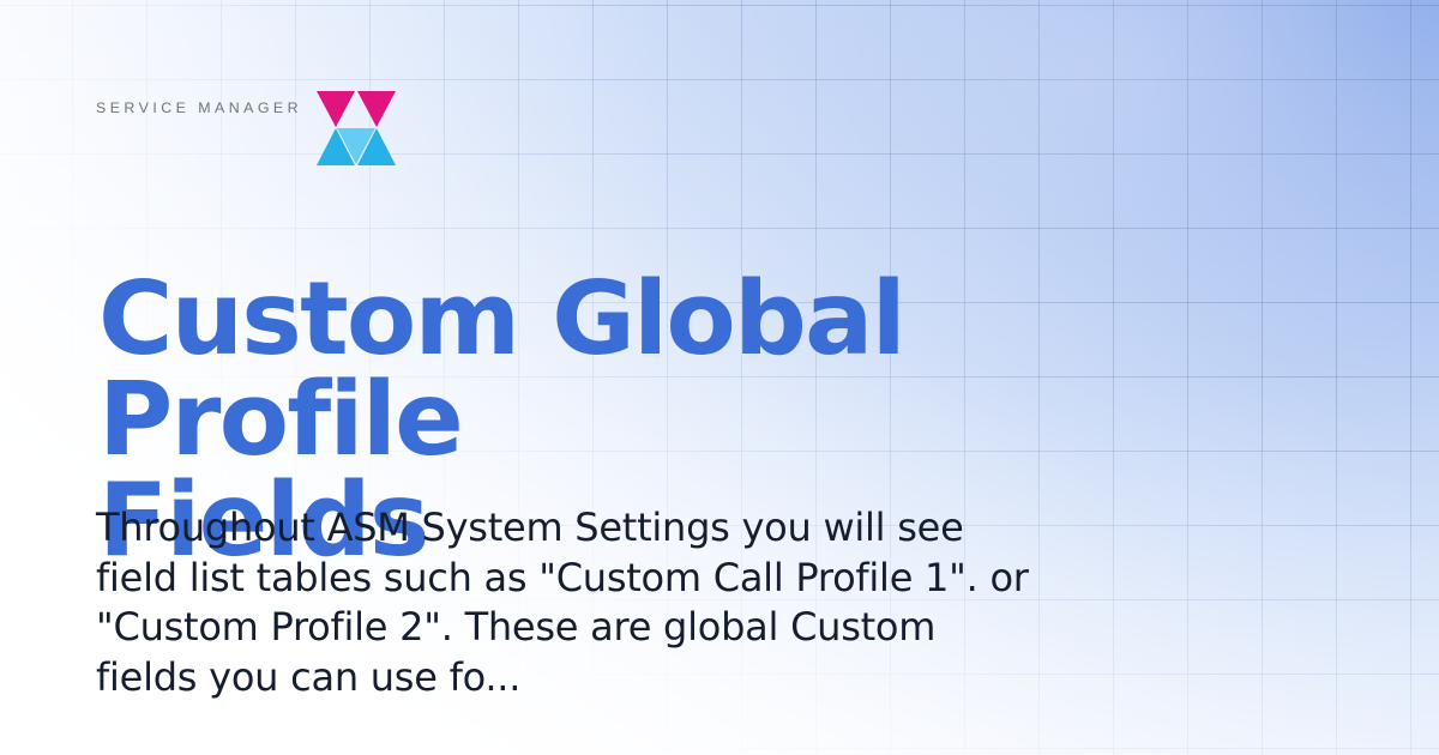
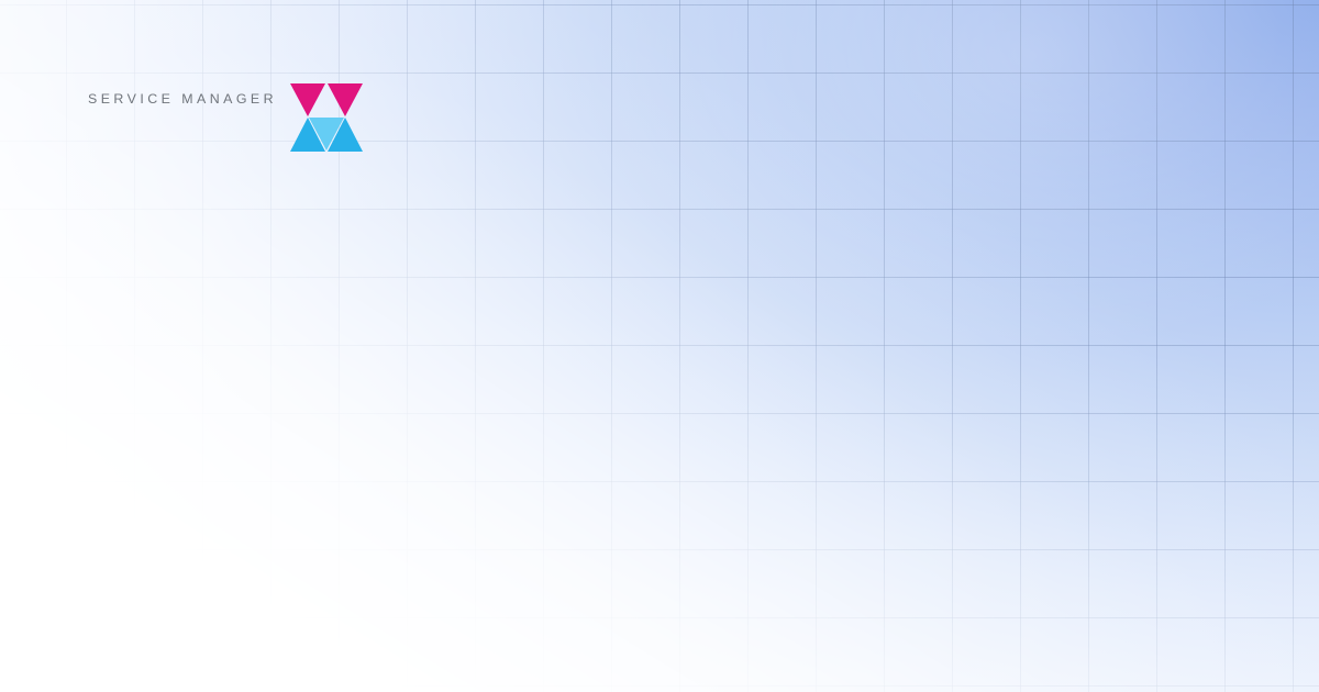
  SERVICE MANAGER
- Custom Global Profile
- Fields
- Throughout ASM System Settings you will see
- field list tables such as "Custom Call Profile 1". or
- "Custom Profile 2". These are global Custom
- fields you can use fo...
